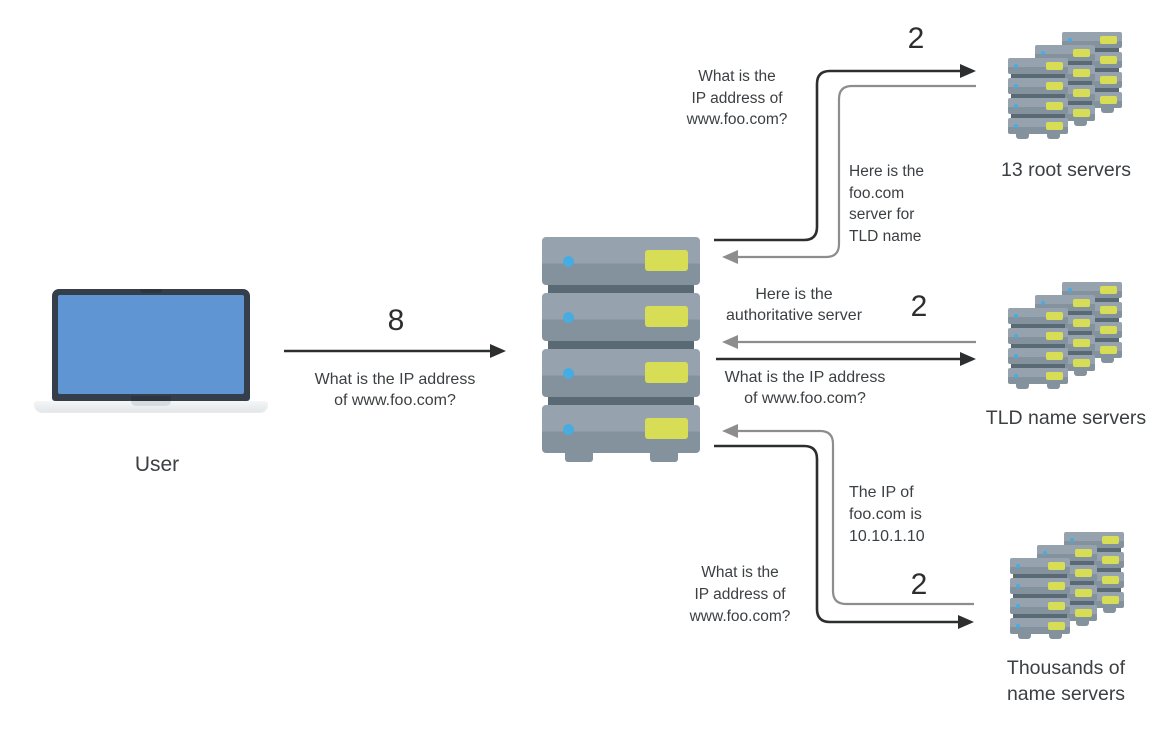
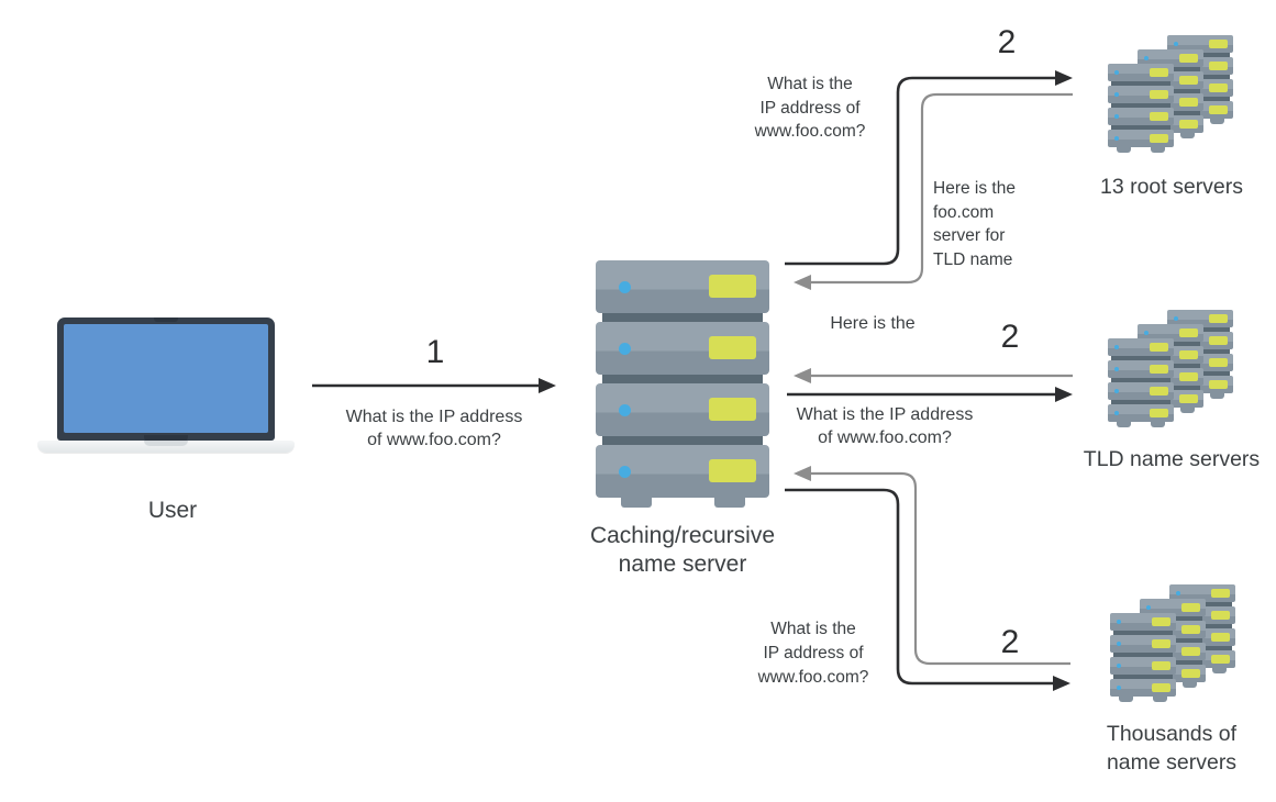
  User
+ Caching/recursive
+ name server
  13 root servers
  TLD name servers
  Thousands of
  name servers
- 8
+ 1
  2
  2
  2
  What is the IP address
  of www.foo.com?
  What is the
  IP address of
  www.foo.com?
  Here is the
  foo.com
  server for
  TLD name
  Here is the
- authoritative server
  What is the IP address
  of www.foo.com?
- The IP of
- foo.com is
- 10.10.1.10
  What is the
  IP address of
  www.foo.com?
